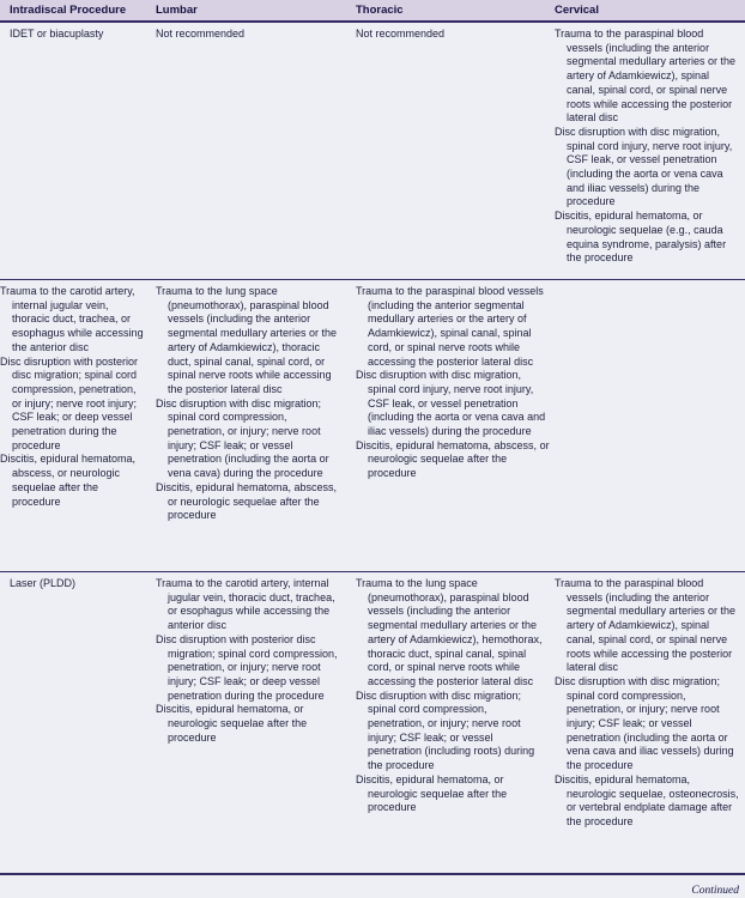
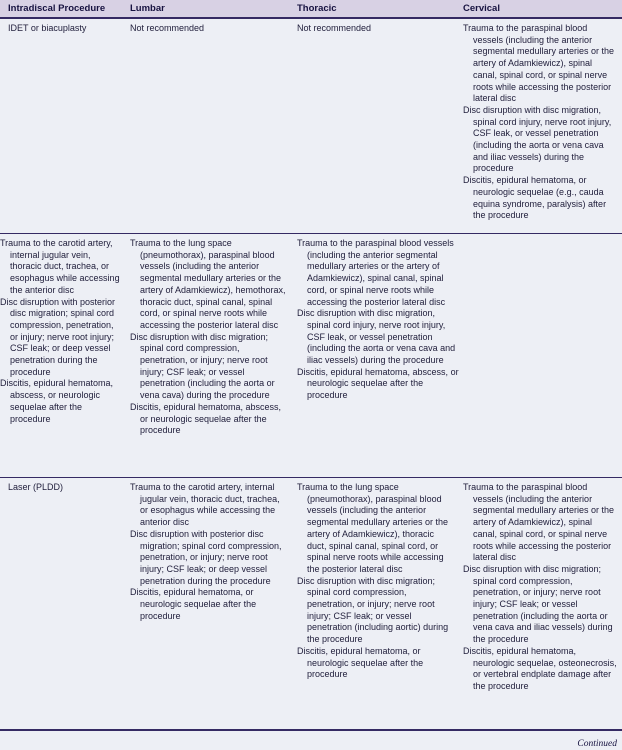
  Intradiscal Procedure
  Lumbar
  Thoracic
  Cervical
  IDET or biacuplasty
  Not recommended
  Not recommended
  Trauma to the paraspinal blood vessels (including the anterior segmental medullary arteries or the artery of Adamkiewicz), spinal canal, spinal cord, or spinal nerve roots while accessing the posterior lateral disc
  Disc disruption with disc migration, spinal cord injury, nerve root injury, CSF leak, or vessel penetration (including the aorta or vena cava and iliac vessels) during the procedure
  Discitis, epidural hematoma, or neurologic sequelae (e.g., cauda equina syndrome, paralysis) after the procedure
  Trauma to the carotid artery, internal jugular vein, thoracic duct, trachea, or esophagus while accessing the anterior disc
  Disc disruption with posterior disc migration; spinal cord compression, penetration, or injury; nerve root injury; CSF leak; or deep vessel penetration during the procedure
  Discitis, epidural hematoma, abscess, or neurologic sequelae after the procedure
- Trauma to the lung space (pneumothorax), paraspinal blood vessels (including the anterior segmental medullary arteries or the artery of Adamkiewicz), thoracic duct, spinal canal, spinal cord, or spinal nerve roots while accessing the posterior lateral disc
+ Trauma to the lung space (pneumothorax), paraspinal blood vessels (including the anterior segmental medullary arteries or the artery of Adamkiewicz), hemothorax, thoracic duct, spinal canal, spinal cord, or spinal nerve roots while accessing the posterior lateral disc
  Disc disruption with disc migration; spinal cord compression, penetration, or injury; nerve root injury; CSF leak; or vessel penetration (including the aorta or vena cava) during the procedure
  Discitis, epidural hematoma, abscess, or neurologic sequelae after the procedure
  Trauma to the paraspinal blood vessels (including the anterior segmental medullary arteries or the artery of Adamkiewicz), spinal canal, spinal cord, or spinal nerve roots while accessing the posterior lateral disc
  Disc disruption with disc migration, spinal cord injury, nerve root injury, CSF leak, or vessel penetration (including the aorta or vena cava and iliac vessels) during the procedure
  Discitis, epidural hematoma, abscess, or neurologic sequelae after the procedure
  Laser (PLDD)
  Trauma to the carotid artery, internal jugular vein, thoracic duct, trachea, or esophagus while accessing the anterior disc
  Disc disruption with posterior disc migration; spinal cord compression, penetration, or injury; nerve root injury; CSF leak; or deep vessel penetration during the procedure
  Discitis, epidural hematoma, or neurologic sequelae after the procedure
- Trauma to the lung space (pneumothorax), paraspinal blood vessels (including the anterior segmental medullary arteries or the artery of Adamkiewicz), hemothorax, thoracic duct, spinal canal, spinal cord, or spinal nerve roots while accessing the posterior lateral disc
+ Trauma to the lung space (pneumothorax), paraspinal blood vessels (including the anterior segmental medullary arteries or the artery of Adamkiewicz), thoracic duct, spinal canal, spinal cord, or spinal nerve roots while accessing the posterior lateral disc
- Disc disruption with disc migration; spinal cord compression, penetration, or injury; nerve root injury; CSF leak; or vessel penetration (including roots) during the procedure
+ Disc disruption with disc migration; spinal cord compression, penetration, or injury; nerve root injury; CSF leak; or vessel penetration (including aortic) during the procedure
  Discitis, epidural hematoma, or neurologic sequelae after the procedure
  Trauma to the paraspinal blood vessels (including the anterior segmental medullary arteries or the artery of Adamkiewicz), spinal canal, spinal cord, or spinal nerve roots while accessing the posterior lateral disc
  Disc disruption with disc migration; spinal cord compression, penetration, or injury; nerve root injury; CSF leak; or vessel penetration (including the aorta or vena cava and iliac vessels) during the procedure
  Discitis, epidural hematoma, neurologic sequelae, osteonecrosis, or vertebral endplate damage after the procedure
  Continued
